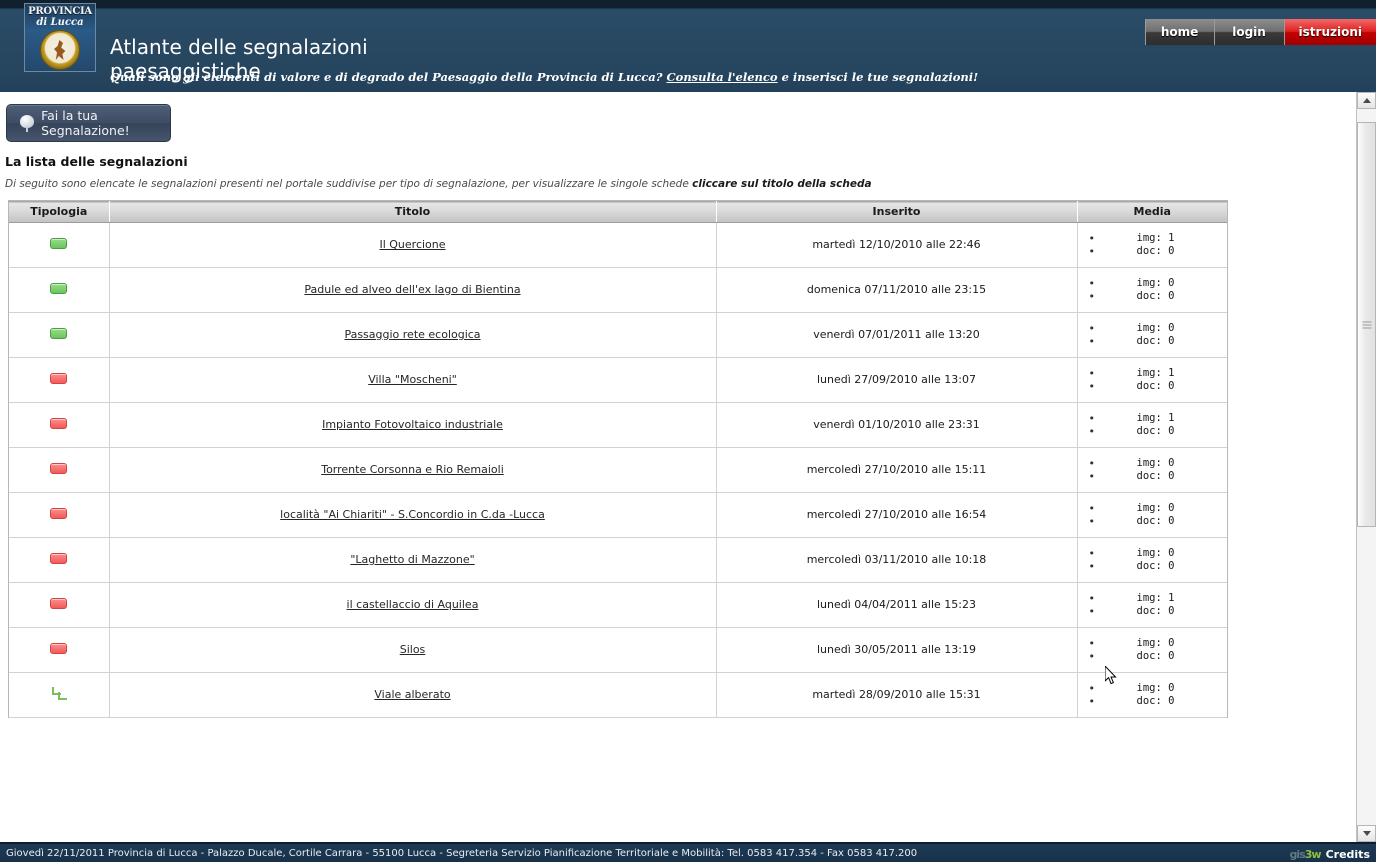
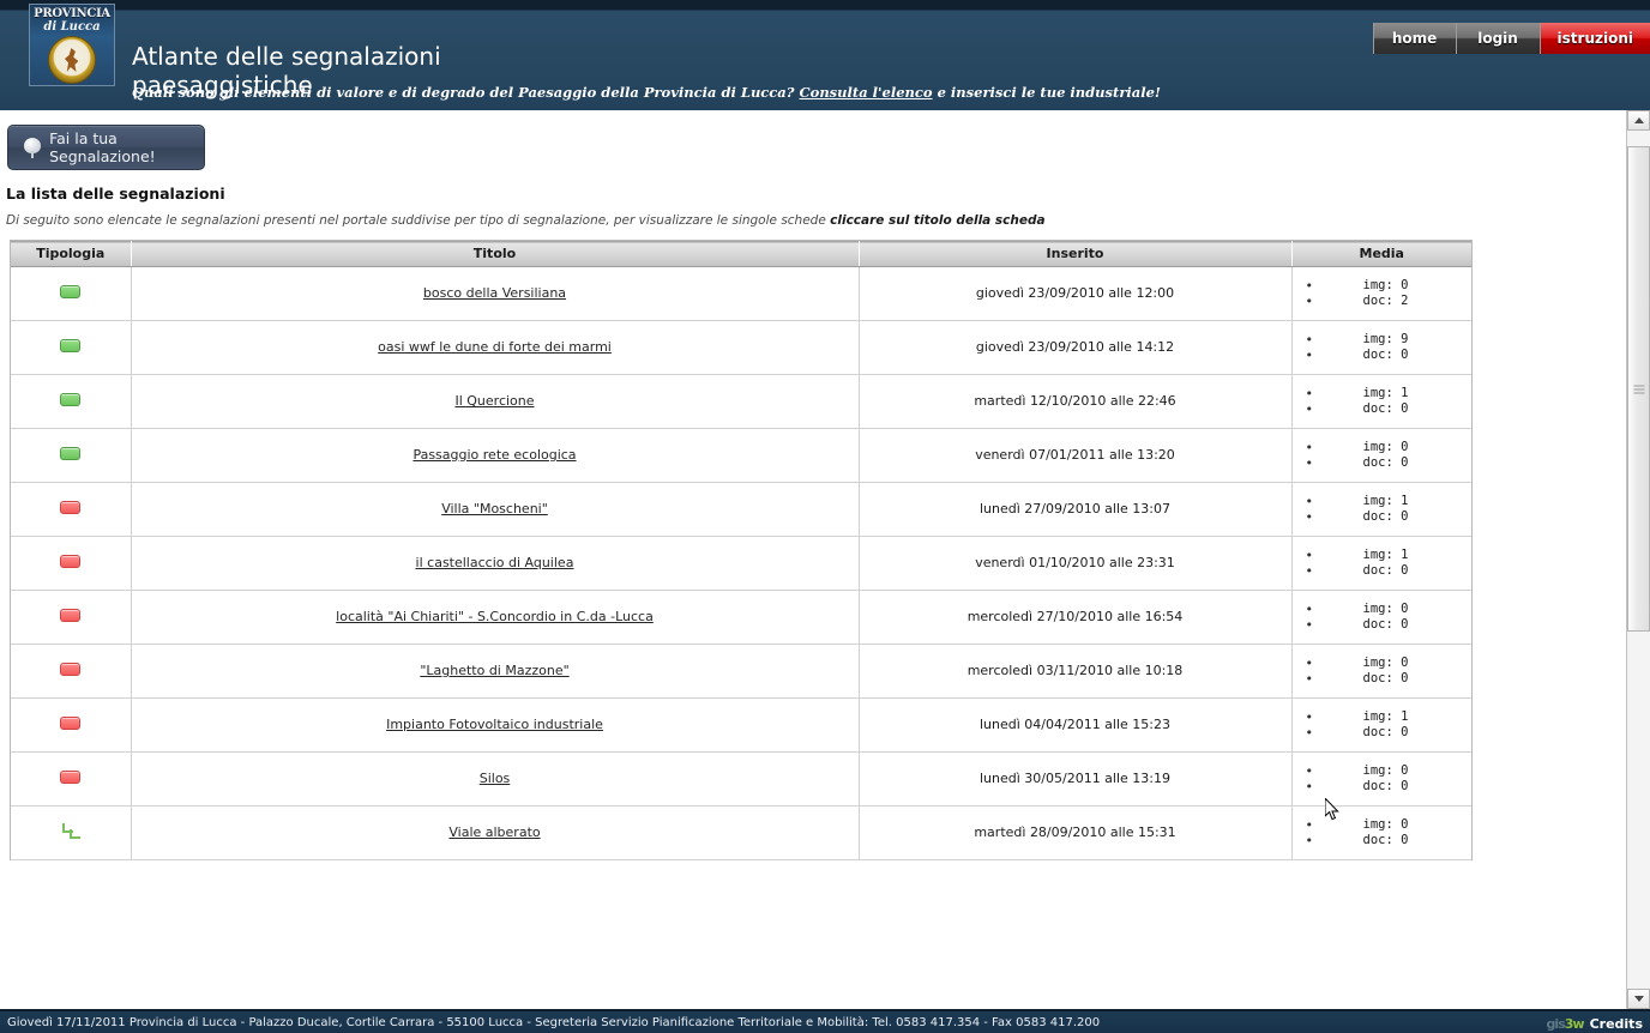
  PROVINCIA
  di Lucca
  Atlante delle segnalazioni
  paesaggistiche
- Quali sono gli elementi di valore e di degrado del Paesaggio della Provincia di Lucca? Consulta l'elenco e inserisci le tue segnalazioni!
+ Quali sono gli elementi di valore e di degrado del Paesaggio della Provincia di Lucca? Consulta l'elenco e inserisci le tue industriale!
  home
  login
  istruzioni
  Fai la tua Segnalazione!
  La lista delle segnalazioni
  Di seguito sono elencate le segnalazioni presenti nel portale suddivise per tipo di segnalazione, per visualizzare le singole schede cliccare sul titolo della scheda
  Tipologia	Titolo	Inserito	Media
+ 	bosco della Versiliana	giovedì 23/09/2010 alle 12:00	img: 0doc: 2
+ 	oasi wwf le dune di forte dei marmi	giovedì 23/09/2010 alle 14:12	img: 9doc: 0
  	Il Quercione	martedì 12/10/2010 alle 22:46	img: 1doc: 0
- 	Padule ed alveo dell'ex lago di Bientina	domenica 07/11/2010 alle 23:15	img: 0doc: 0
  	Passaggio rete ecologica	venerdì 07/01/2011 alle 13:20	img: 0doc: 0
  	Villa "Moscheni"	lunedì 27/09/2010 alle 13:07	img: 1doc: 0
- 	Impianto Fotovoltaico industriale	venerdì 01/10/2010 alle 23:31	img: 1doc: 0
+ 	il castellaccio di Aquilea	venerdì 01/10/2010 alle 23:31	img: 1doc: 0
- 	Torrente Corsonna e Rio Remaioli	mercoledì 27/10/2010 alle 15:11	img: 0doc: 0
  	località "Ai Chiariti" - S.Concordio in C.da -Lucca	mercoledì 27/10/2010 alle 16:54	img: 0doc: 0
  	"Laghetto di Mazzone"	mercoledì 03/11/2010 alle 10:18	img: 0doc: 0
- 	il castellaccio di Aquilea	lunedì 04/04/2011 alle 15:23	img: 1doc: 0
+ 	Impianto Fotovoltaico industriale	lunedì 04/04/2011 alle 15:23	img: 1doc: 0
  	Silos	lunedì 30/05/2011 alle 13:19	img: 0doc: 0
  	Viale alberato	martedì 28/09/2010 alle 15:31	img: 0doc: 0
- Giovedì 22/11/2011 Provincia di Lucca - Palazzo Ducale, Cortile Carrara - 55100 Lucca - Segreteria Servizio Pianificazione Territoriale e Mobilità: Tel. 0583 417.354 - Fax 0583 417.200
+ Giovedì 17/11/2011 Provincia di Lucca - Palazzo Ducale, Cortile Carrara - 55100 Lucca - Segreteria Servizio Pianificazione Territoriale e Mobilità: Tel. 0583 417.354 - Fax 0583 417.200
  gis3w
  Credits
